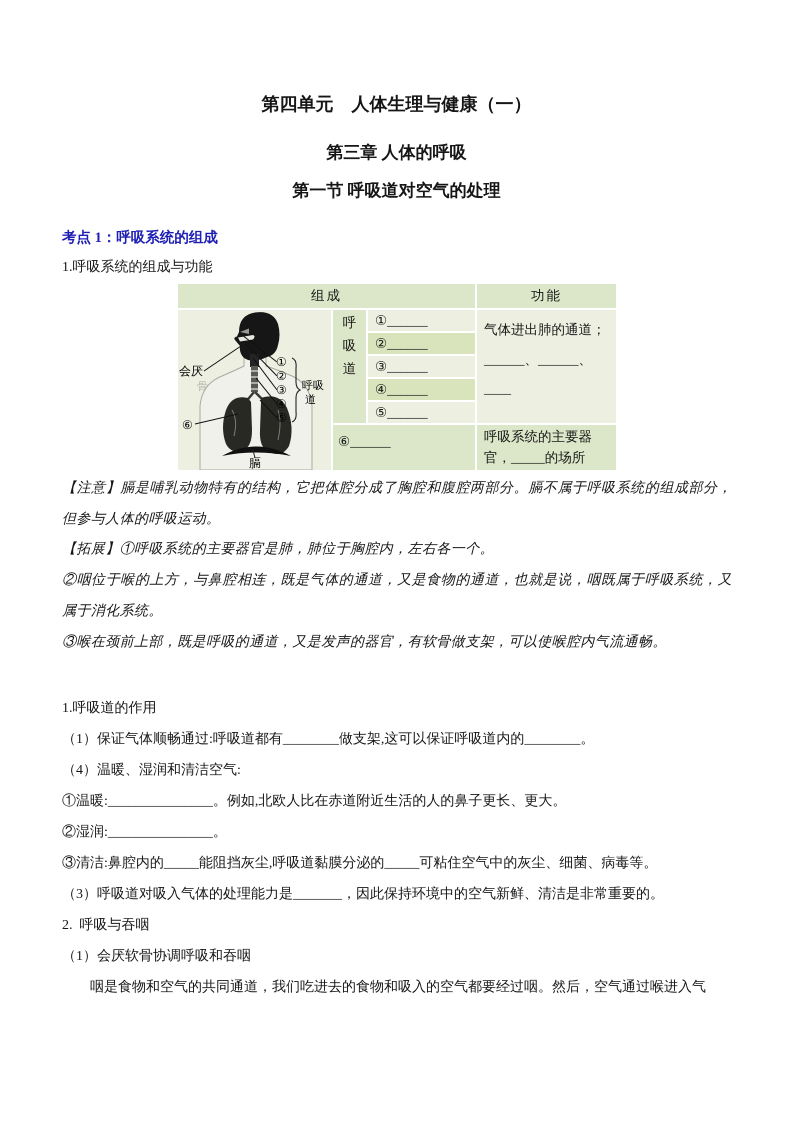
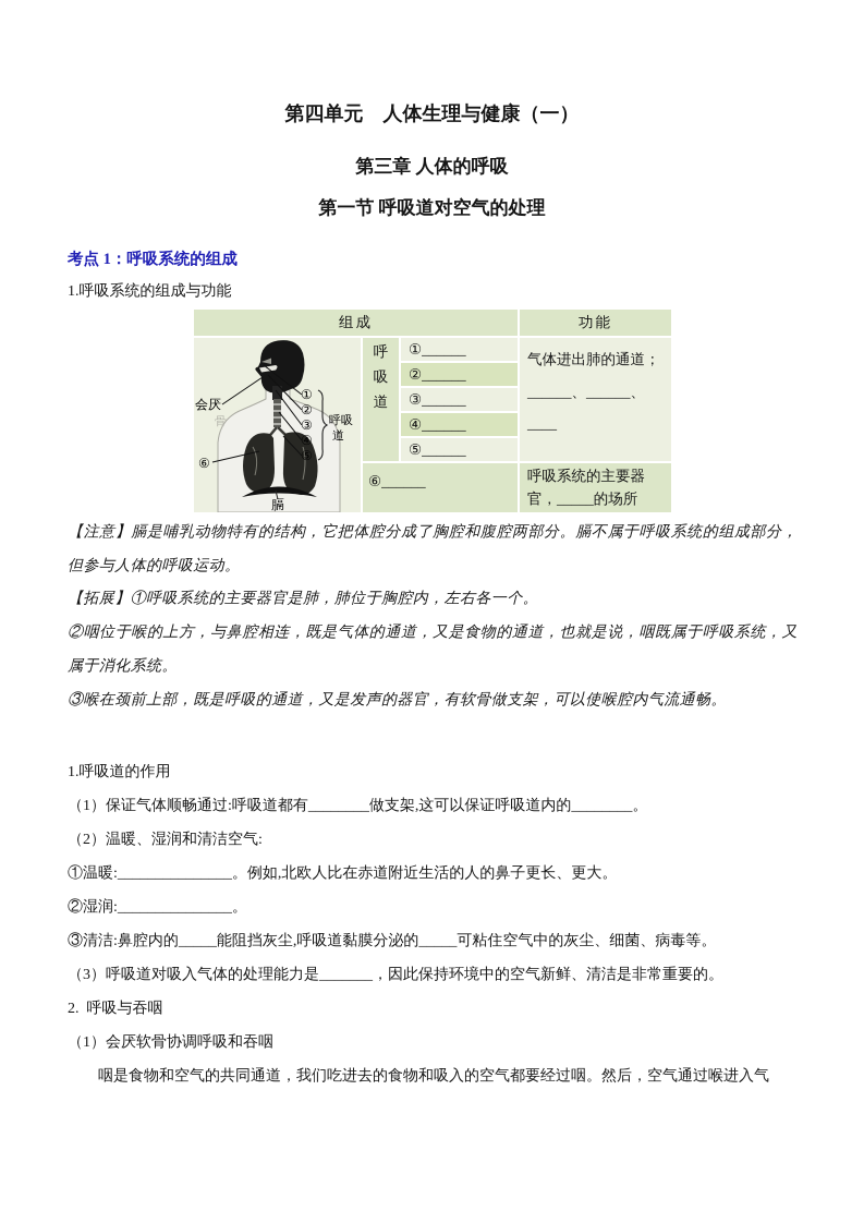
  第四单元 人体生理与健康（一）
  第三章 人体的呼吸
  第一节 呼吸道对空气的处理
  考点 1：呼吸系统的组成
  1.呼吸系统的组成与功能
  组成
  功能
  会厌
  骨
  ①
  ②
  ③
  ④
  ⑤
  ⑥
  呼吸
  道
  膈
  呼
  吸
  道
  ①______
  ②______
  ③______
  ④______
  ⑤______
  气体进出肺的通道；
  ______、______、____
  ⑥______
  呼吸系统的主要器
  官，_____的场所
  【注意】膈是哺乳动物特有的结构，它把体腔分成了胸腔和腹腔两部分。膈不属于呼吸系统的组成部分，
  但参与人体的呼吸运动。
  【拓展】①呼吸系统的主要器官是肺，肺位于胸腔内，左右各一个。
  ②咽位于喉的上方，与鼻腔相连，既是气体的通道，又是食物的通道，也就是说，咽既属于呼吸系统，又
  属于消化系统。
  ③喉在颈前上部，既是呼吸的通道，又是发声的器官，有软骨做支架，可以使喉腔内气流通畅。
  1.呼吸道的作用
  （1）保证气体顺畅通过:呼吸道都有________做支架,这可以保证呼吸道内的________。
- （4）温暖、湿润和清洁空气:
+ （2）温暖、湿润和清洁空气:
  ①温暖:_______________。例如,北欧人比在赤道附近生活的人的鼻子更长、更大。
  ②湿润:_______________。
  ③清洁:鼻腔内的_____能阻挡灰尘,呼吸道黏膜分泌的_____可粘住空气中的灰尘、细菌、病毒等。
  （3）呼吸道对吸入气体的处理能力是_______，因此保持环境中的空气新鲜、清洁是非常重要的。
  2. 呼吸与吞咽
  （1）会厌软骨协调呼吸和吞咽
  咽是食物和空气的共同通道，我们吃进去的食物和吸入的空气都要经过咽。然后，空气通过喉进入气
